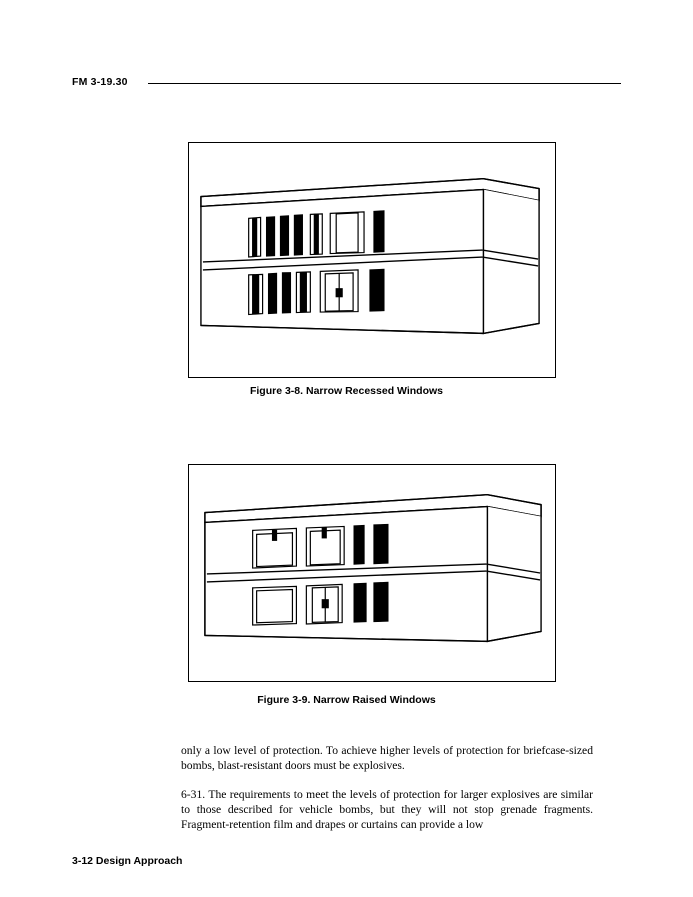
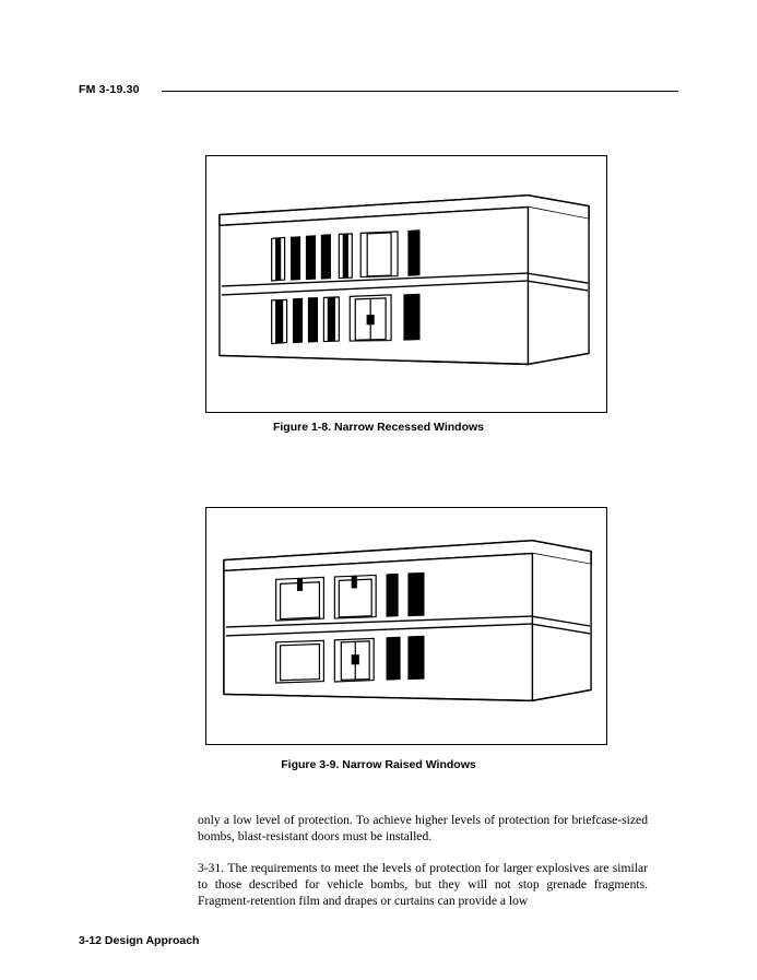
  FM 3-19.30
- Figure 3-8. Narrow Recessed Windows
+ Figure 1-8. Narrow Recessed Windows
  Figure 3-9. Narrow Raised Windows
- only a low level of protection. To achieve higher levels of protection for briefcase-sized bombs, blast-resistant doors must be explosives.
+ only a low level of protection. To achieve higher levels of protection for briefcase-sized bombs, blast-resistant doors must be installed.
- 6-31. The requirements to meet the levels of protection for larger explosives are similar to those described for vehicle bombs, but they will not stop grenade fragments. Fragment-retention film and drapes or curtains can provide a low
+ 3-31. The requirements to meet the levels of protection for larger explosives are similar to those described for vehicle bombs, but they will not stop grenade fragments. Fragment-retention film and drapes or curtains can provide a low
  3-12 Design Approach
